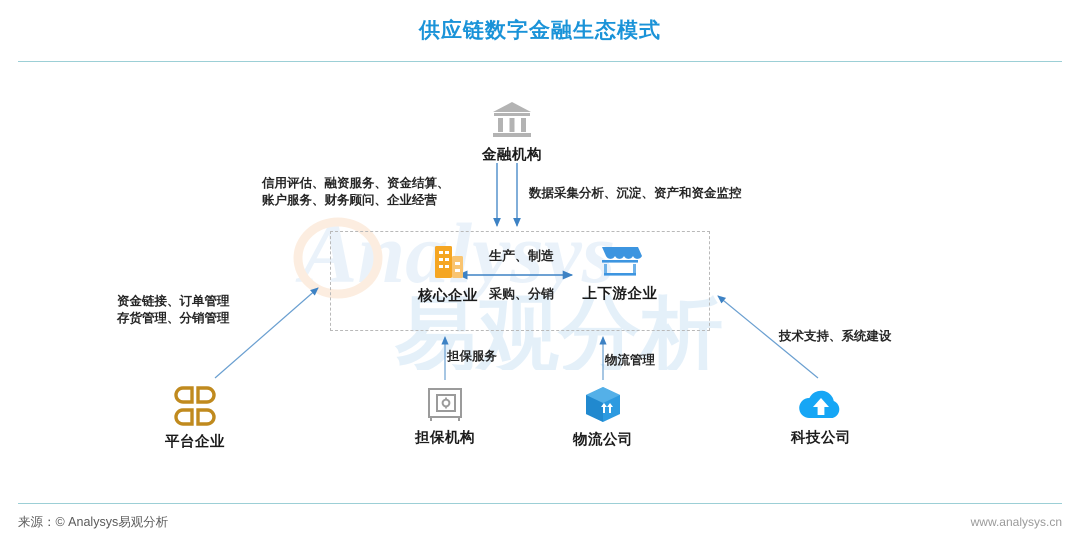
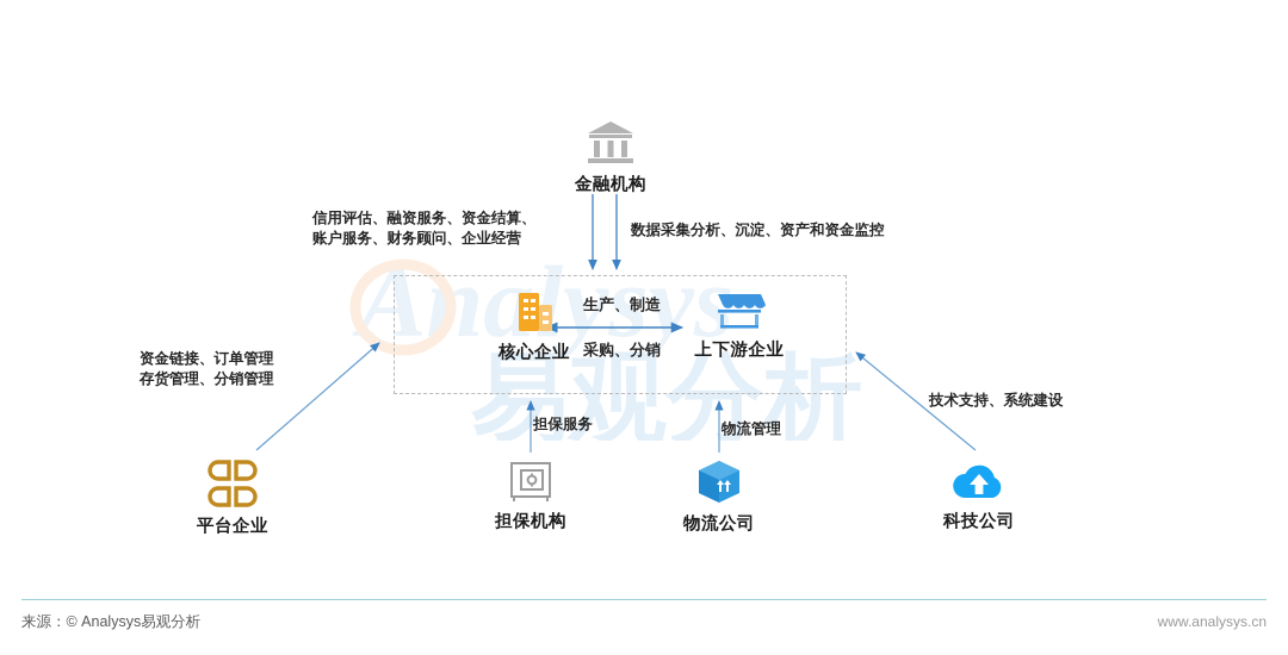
- 供应链数字金融生态模式
  Analysys
  易观分析
  金融机构
  核心企业
  上下游企业
  平台企业
  担保机构
  物流公司
  科技公司
  信用评估、融资服务、资金结算、
  账户服务、财务顾问、企业经营
  数据采集分析、沉淀、资产和资金监控
  资金链接、订单管理
  存货管理、分销管理
  技术支持、系统建设
  担保服务
  物流管理
  生产、制造
  采购、分销
  来源：© Analysys易观分析
  www.analysys.cn
